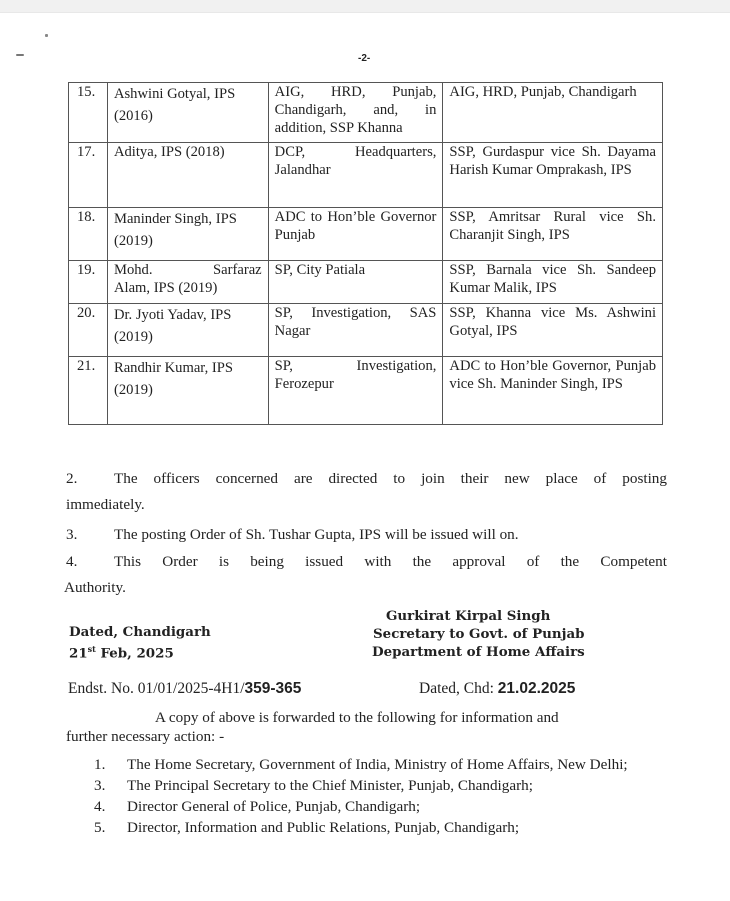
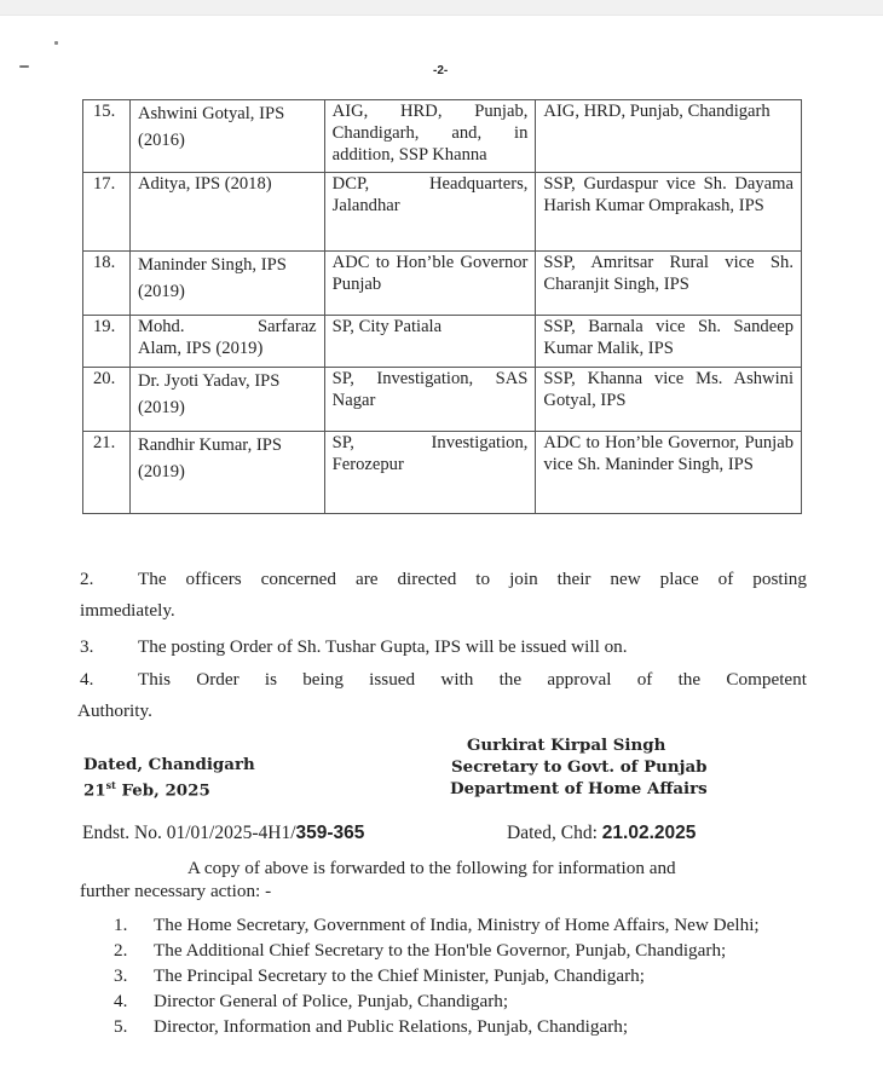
  -2-
  15.	Ashwini Gotyal, IPS (2016)	AIG, HRD, Punjab, Chandigarh, and, in addition, SSP Khanna	AIG, HRD, Punjab, Chandigarh
  17.	Aditya, IPS (2018)	DCP, Headquarters, Jalandhar	SSP, Gurdaspur vice Sh. Dayama Harish Kumar Omprakash, IPS
  18.	Maninder Singh, IPS (2019)	ADC to Hon’ble Governor Punjab	SSP, Amritsar Rural vice Sh. Charanjit Singh, IPS
  19.	Mohd. Sarfaraz Alam, IPS (2019)	SP, City Patiala	SSP, Barnala vice Sh. Sandeep Kumar Malik, IPS
  20.	Dr. Jyoti Yadav, IPS (2019)	SP, Investigation, SAS Nagar	SSP, Khanna vice Ms. Ashwini Gotyal, IPS
  21.	Randhir Kumar, IPS (2019)	SP, Investigation, Ferozepur	ADC to Hon’ble Governor, Punjab vice Sh. Maninder Singh, IPS
  2. The officers concerned are directed to join their new place of posting
  immediately.
  3. The posting Order of Sh. Tushar Gupta, IPS will be issued will on.
  4. This Order is being issued with the approval of the Competent
  Authority.
  Dated, Chandigarh
  21st Feb, 2025
  Gurkirat Kirpal Singh
  Secretary to Govt. of Punjab
  Department of Home Affairs
  Endst. No. 01/01/2025-4H1/359-365
  Dated, Chd: 21.02.2025
  A copy of above is forwarded to the following for information and
  further necessary action: -
  1.
  The Home Secretary, Government of India, Ministry of Home Affairs, New Delhi;
+ 2.
+ The Additional Chief Secretary to the Hon'ble Governor, Punjab, Chandigarh;
  3.
  The Principal Secretary to the Chief Minister, Punjab, Chandigarh;
  4.
  Director General of Police, Punjab, Chandigarh;
  5.
  Director, Information and Public Relations, Punjab, Chandigarh;
